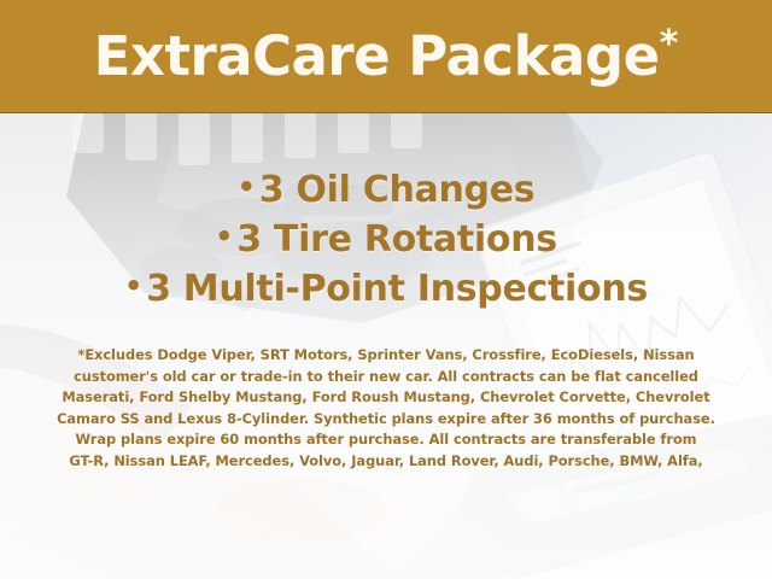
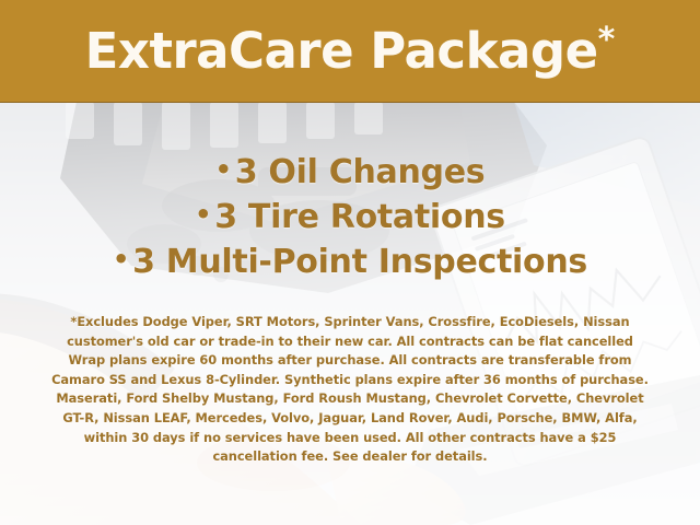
  ExtraCare Package*
  •3 Oil Changes
  •3 Tire Rotations
  •3 Multi-Point Inspections
  *Excludes Dodge Viper, SRT Motors, Sprinter Vans, Crossfire, EcoDiesels, Nissan
  customer's old car or trade-in to their new car. All contracts can be flat cancelled
- Maserati, Ford Shelby Mustang, Ford Roush Mustang, Chevrolet Corvette, Chevrolet
+ Wrap plans expire 60 months after purchase. All contracts are transferable from
  Camaro SS and Lexus 8-Cylinder. Synthetic plans expire after 36 months of purchase.
- Wrap plans expire 60 months after purchase. All contracts are transferable from
+ Maserati, Ford Shelby Mustang, Ford Roush Mustang, Chevrolet Corvette, Chevrolet
  GT-R, Nissan LEAF, Mercedes, Volvo, Jaguar, Land Rover, Audi, Porsche, BMW, Alfa,
+ within 30 days if no services have been used. All other contracts have a $25
+ cancellation fee. See dealer for details.
